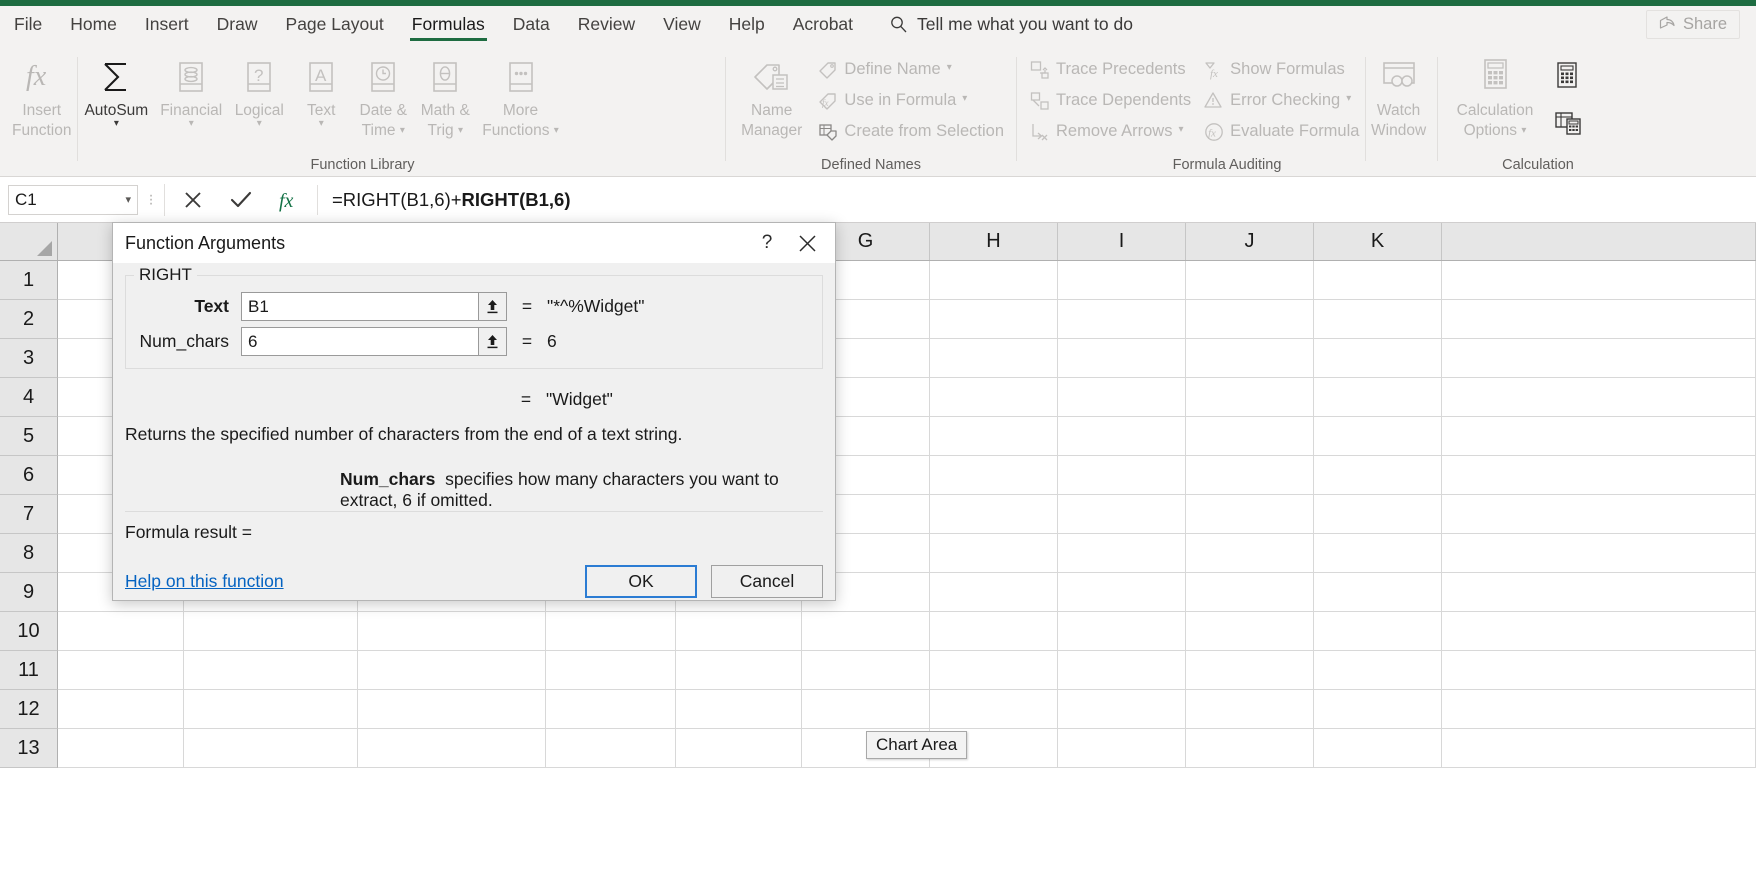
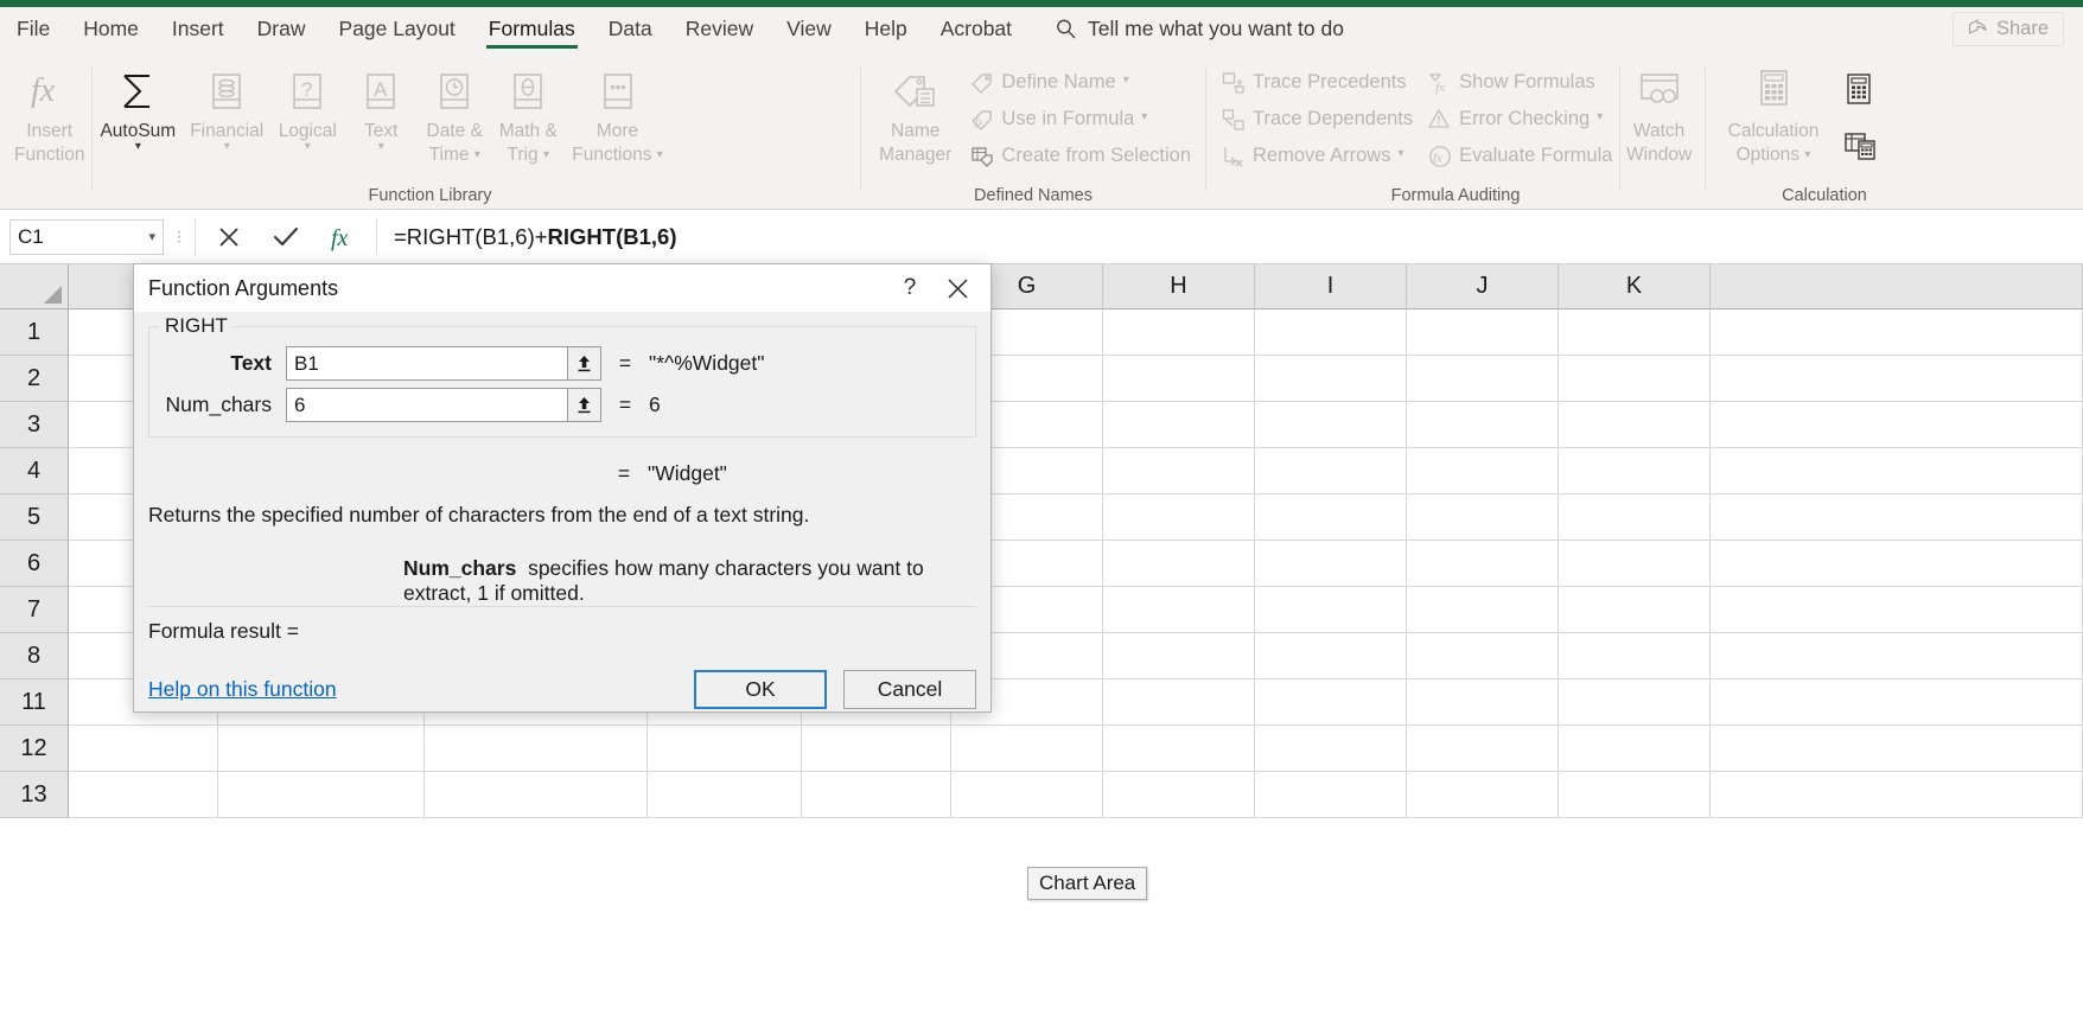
  File
  Home
  Insert
  Draw
  Page Layout
  Formulas
  Data
  Review
  View
  Help
  Acrobat
  Tell me what you want to do
  Share
  fx
  Insert
  Function
  AutoSum
  ▾
  Financial
  ▾
  ?
  Logical
  ▾
  A
  Text
  ▾
  Date &
  Time ▾
  Math &
  Trig ▾
  More
  Functions ▾
  Function Library
  Name
  Manager
  Define Name
  ▾
  fx
  Use in Formula
  ▾
  Create from Selection
  Defined Names
  Trace Precedents
  Trace Dependents
  Remove Arrows
  ▾
  fx
  Show Formulas
  Error Checking
  ▾
  fx
  Evaluate Formula
  Watch
  Window
  Formula Auditing
  Calculation
  Options ▾
  Calculation
  C1
  ▾
  ·
  ·
  ·
  fx
  =RIGHT(B1,6)+
  RIGHT(B1,6)
  G
  H
  I
  J
  K
  1
  2
  3
  4
  5
  6
  7
  8
- 9
- 10
  11
  12
  13
  Chart Area
  Function Arguments
  ?
  RIGHT
  Text
  B1
  =
  "*^%Widget"
  Num_chars
  6
  =
  6
  =
  "Widget"
  Returns the specified number of characters from the end of a text string.
- Num_chars specifies how many characters you want to extract, 6 if omitted.
+ Num_chars specifies how many characters you want to extract, 1 if omitted.
  Formula result =
  Help on this function
  OK
  Cancel
